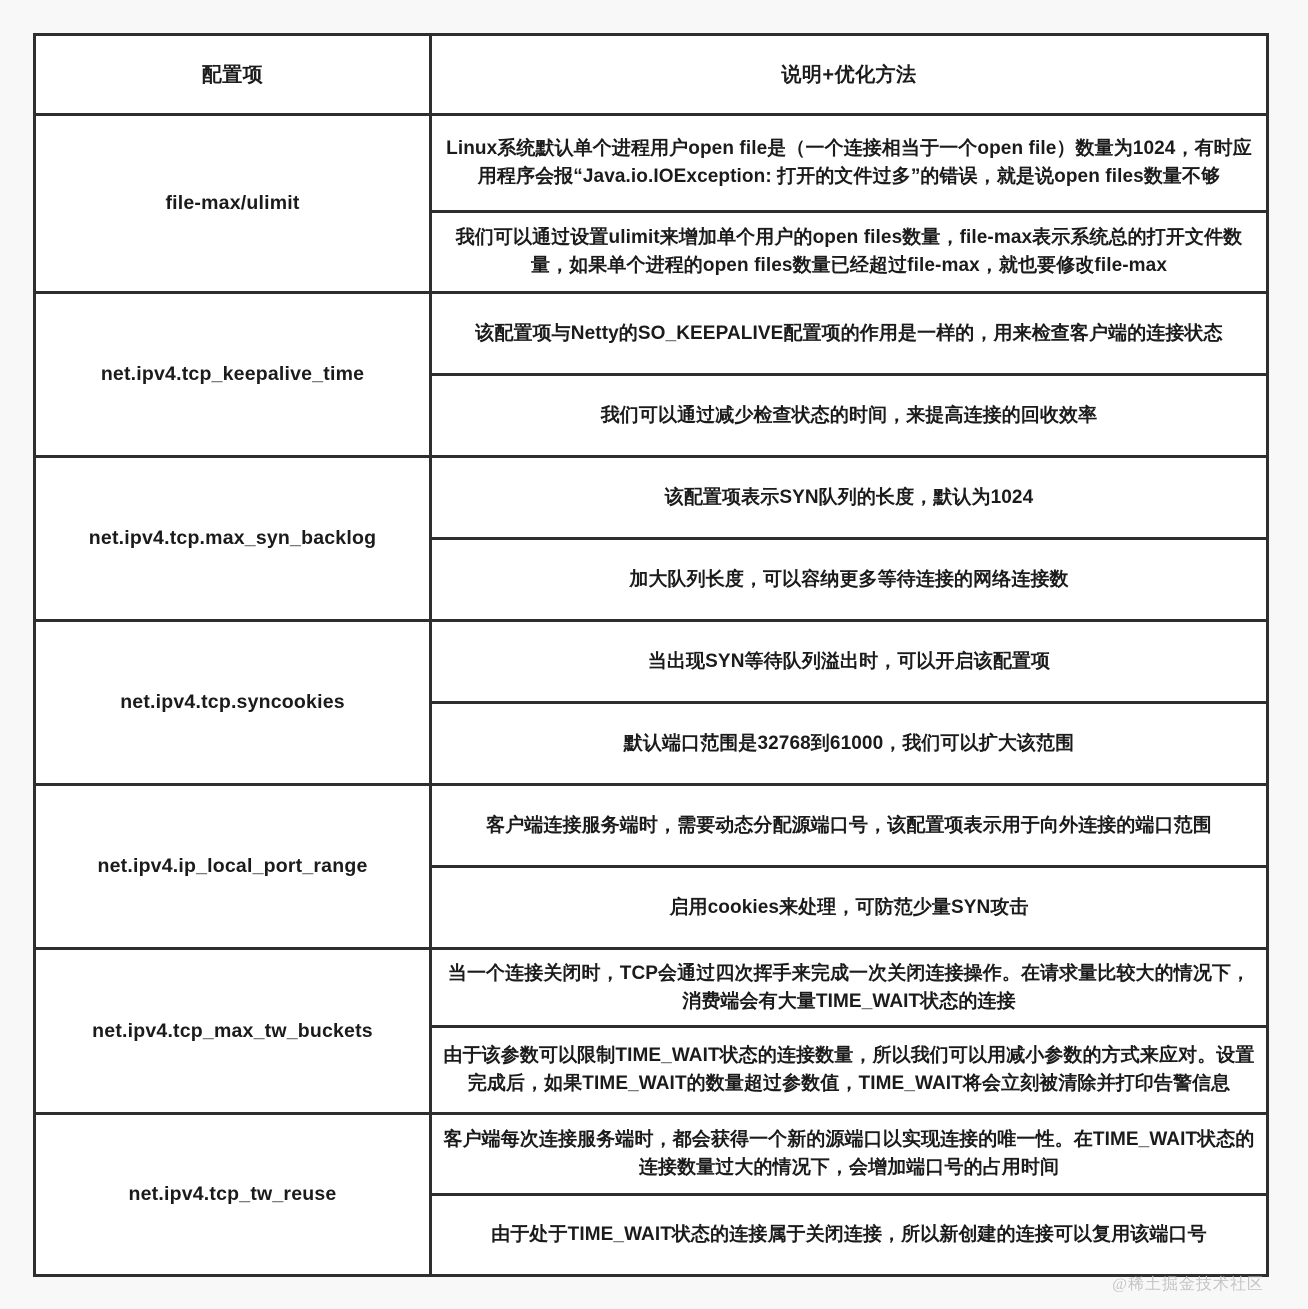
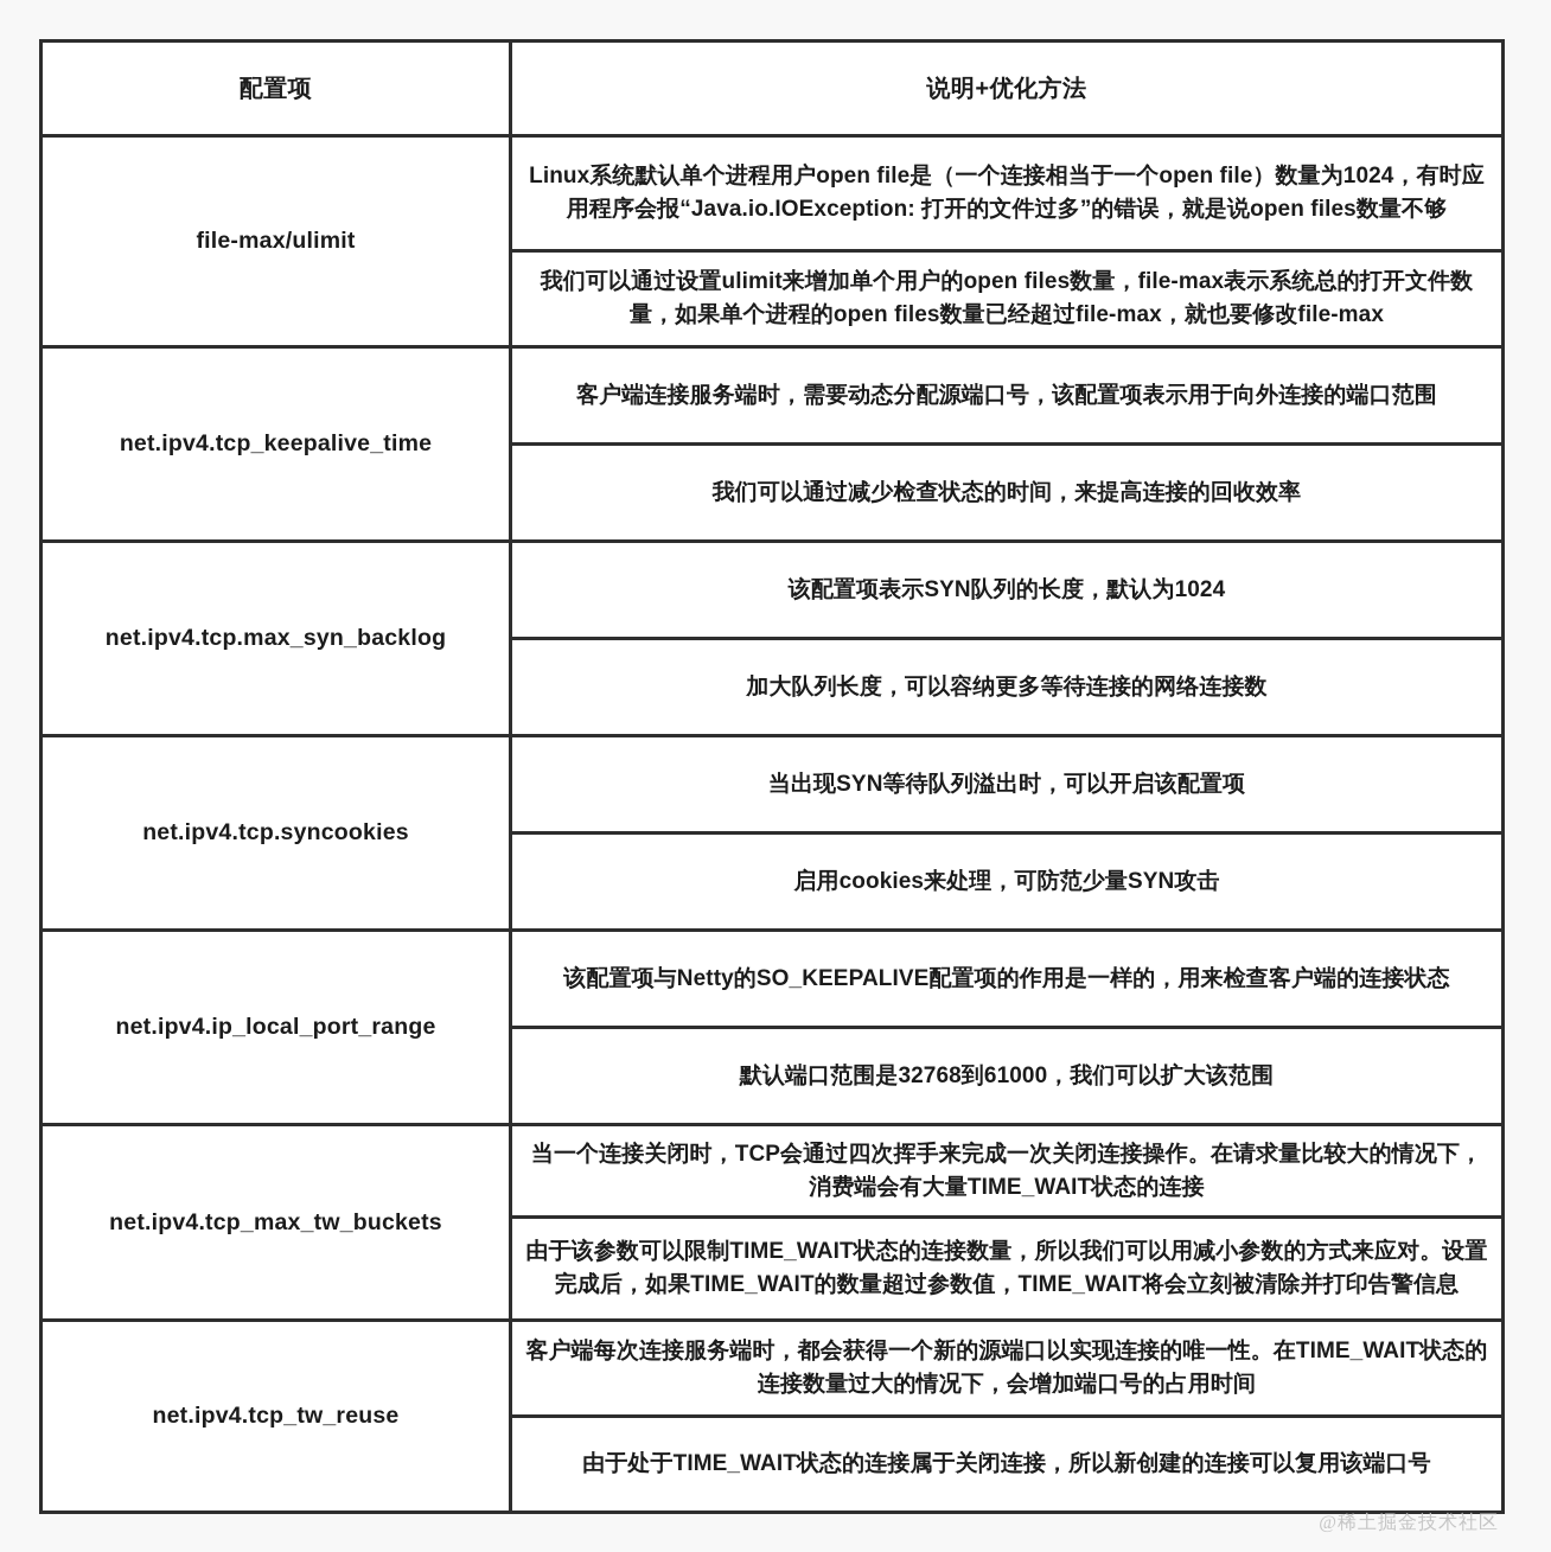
  配置项	说明+优化方法
  file-max/ulimit	Linux系统默认单个进程用户open file是（一个连接相当于一个open file）数量为1024，有时应用程序会报“Java.io.IOException: 打开的文件过多”的错误，就是说open files数量不够
  我们可以通过设置ulimit来增加单个用户的open files数量，file-max表示系统总的打开文件数量，如果单个进程的open files数量已经超过file-max，就也要修改file-max
- net.ipv4.tcp_keepalive_time	该配置项与Netty的SO_KEEPALIVE配置项的作用是一样的，用来检查客户端的连接状态
+ net.ipv4.tcp_keepalive_time	客户端连接服务端时，需要动态分配源端口号，该配置项表示用于向外连接的端口范围
  我们可以通过减少检查状态的时间，来提高连接的回收效率
  net.ipv4.tcp.max_syn_backlog	该配置项表示SYN队列的长度，默认为1024
  加大队列长度，可以容纳更多等待连接的网络连接数
  net.ipv4.tcp.syncookies	当出现SYN等待队列溢出时，可以开启该配置项
- 默认端口范围是32768到61000，我们可以扩大该范围
+ 启用cookies来处理，可防范少量SYN攻击
- net.ipv4.ip_local_port_range	客户端连接服务端时，需要动态分配源端口号，该配置项表示用于向外连接的端口范围
+ net.ipv4.ip_local_port_range	该配置项与Netty的SO_KEEPALIVE配置项的作用是一样的，用来检查客户端的连接状态
- 启用cookies来处理，可防范少量SYN攻击
+ 默认端口范围是32768到61000，我们可以扩大该范围
  net.ipv4.tcp_max_tw_buckets	当一个连接关闭时，TCP会通过四次挥手来完成一次关闭连接操作。在请求量比较大的情况下，消费端会有大量TIME_WAIT状态的连接
  由于该参数可以限制TIME_WAIT状态的连接数量，所以我们可以用减小参数的方式来应对。设置完成后，如果TIME_WAIT的数量超过参数值，TIME_WAIT将会立刻被清除并打印告警信息
  net.ipv4.tcp_tw_reuse	客户端每次连接服务端时，都会获得一个新的源端口以实现连接的唯一性。在TIME_WAIT状态的连接数量过大的情况下，会增加端口号的占用时间
  由于处于TIME_WAIT状态的连接属于关闭连接，所以新创建的连接可以复用该端口号
  @稀土掘金技术社区
